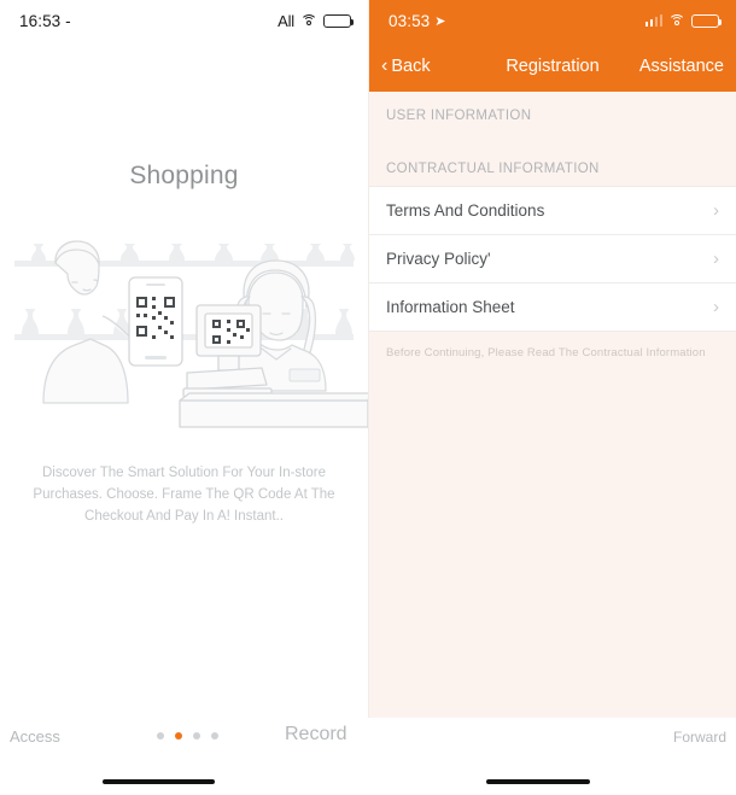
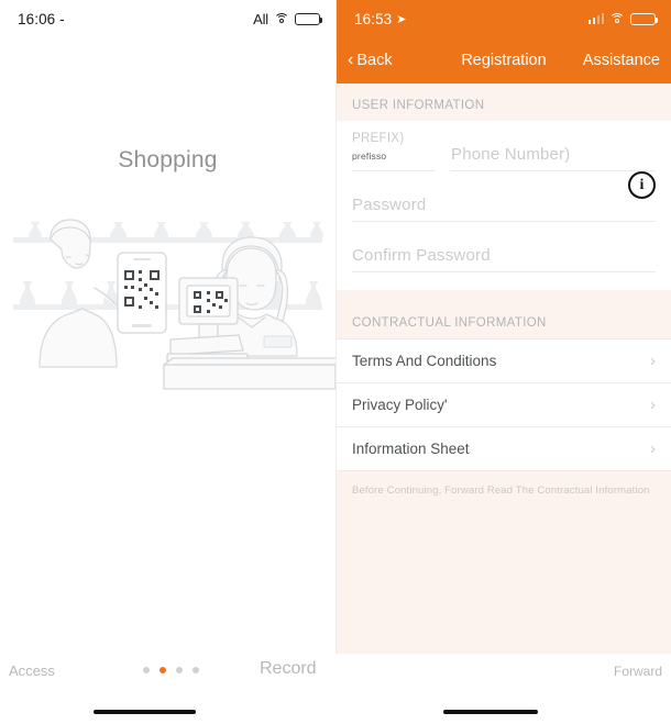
- 16:53 -
+ 16:06 -
  All
  Shopping
- Discover The Smart Solution For Your In-store Purchases. Choose. Frame The QR Code At The Checkout And Pay In A! Instant..
- 03:53
+ 16:53
  ➤
  ‹
  Back
  Registration
  Assistance
  USER INFORMATION
+ PREFIX)
+ prefisso
+ Phone Number)
+ Password
+ i
+ Confirm Password
  CONTRACTUAL INFORMATION
  Terms And Conditions
  ›
  Privacy Policy'
  ›
  Information Sheet
  ›
- Before Continuing, Please Read The Contractual Information
+ Before Continuing, Forward Read The Contractual Information
  Access
  Record
  Forward
